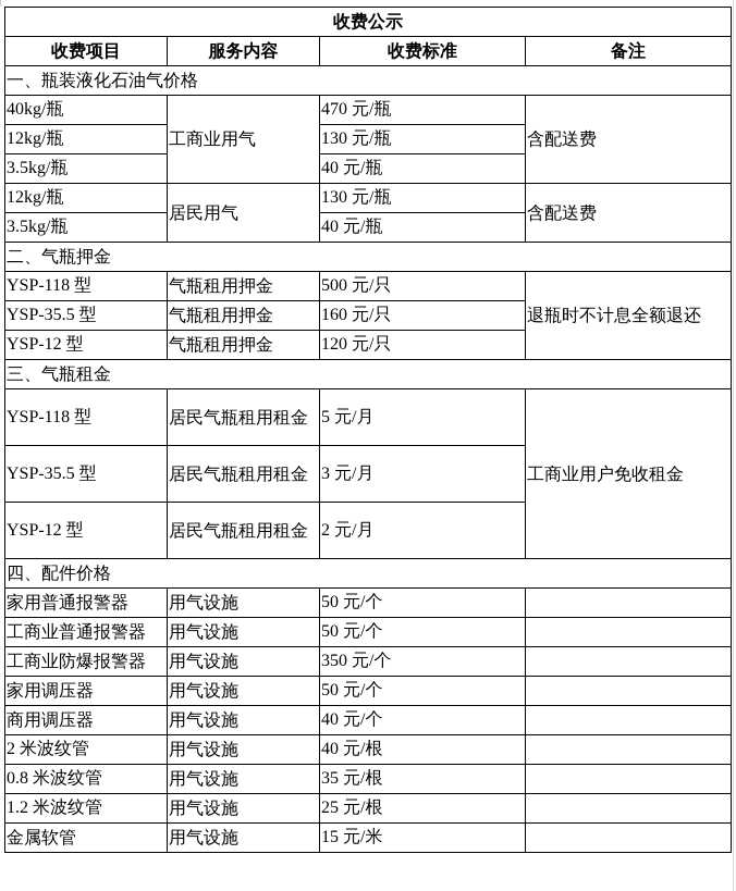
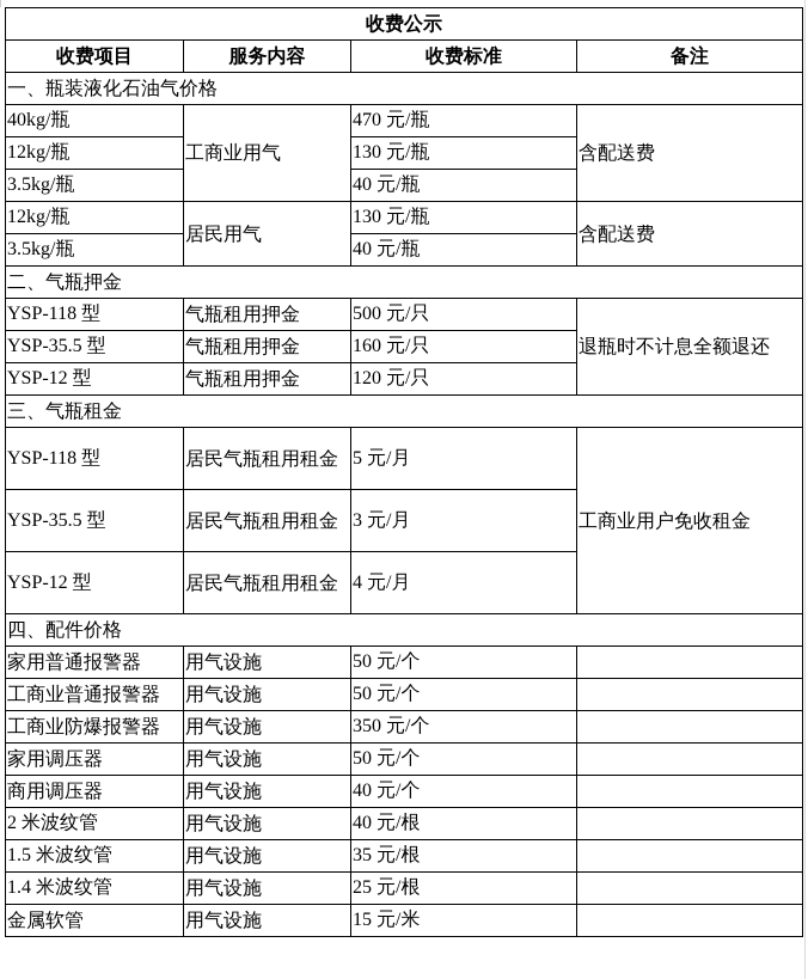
  收费公示
  收费项目	服务内容	收费标准	备注
  一、瓶装液化石油气价格
  40kg/瓶	工商业用气	470 元/瓶	含配送费
  12kg/瓶	130 元/瓶
  3.5kg/瓶	40 元/瓶
  12kg/瓶	居民用气	130 元/瓶	含配送费
  3.5kg/瓶	40 元/瓶
  二、气瓶押金
  YSP-118 型	气瓶租用押金	500 元/只	退瓶时不计息全额退还
  YSP-35.5 型	气瓶租用押金	160 元/只
  YSP-12 型	气瓶租用押金	120 元/只
  三、气瓶租金
  YSP-118 型	居民气瓶租用租金	5 元/月	工商业用户免收租金
  YSP-35.5 型	居民气瓶租用租金	3 元/月
- YSP-12 型	居民气瓶租用租金	2 元/月
+ YSP-12 型	居民气瓶租用租金	4 元/月
  四、配件价格
  家用普通报警器	用气设施	50 元/个
  工商业普通报警器	用气设施	50 元/个
  工商业防爆报警器	用气设施	350 元/个
  家用调压器	用气设施	50 元/个
  商用调压器	用气设施	40 元/个
  2 米波纹管	用气设施	40 元/根
- 0.8 米波纹管	用气设施	35 元/根
+ 1.5 米波纹管	用气设施	35 元/根
- 1.2 米波纹管	用气设施	25 元/根
+ 1.4 米波纹管	用气设施	25 元/根
  金属软管	用气设施	15 元/米
